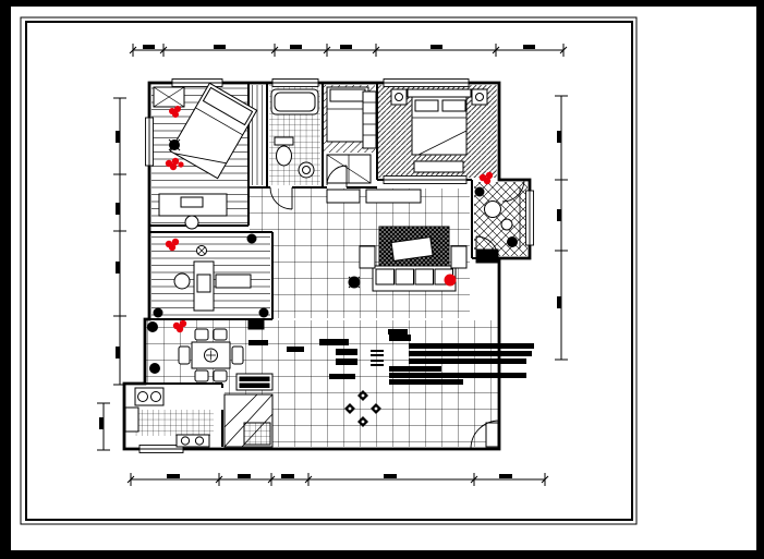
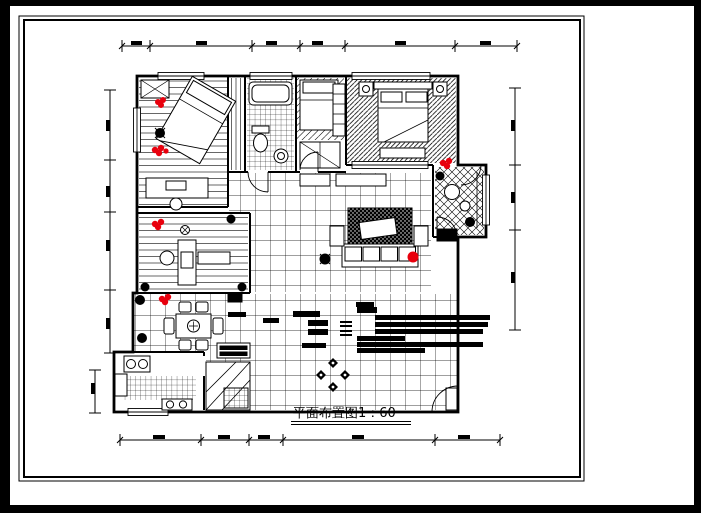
+ 平面布置图1：60
